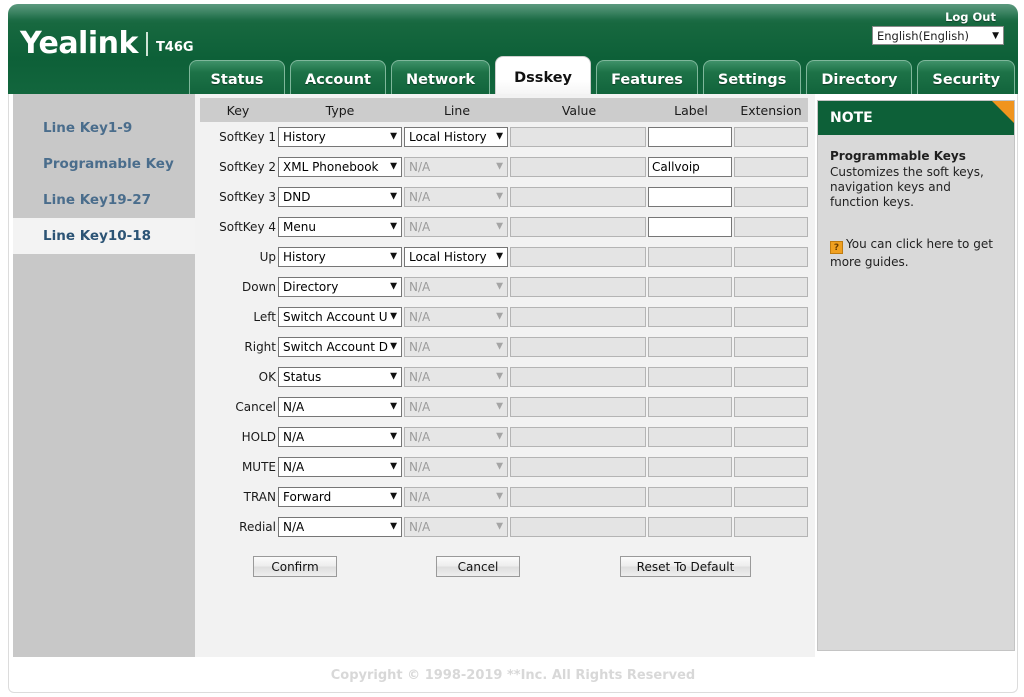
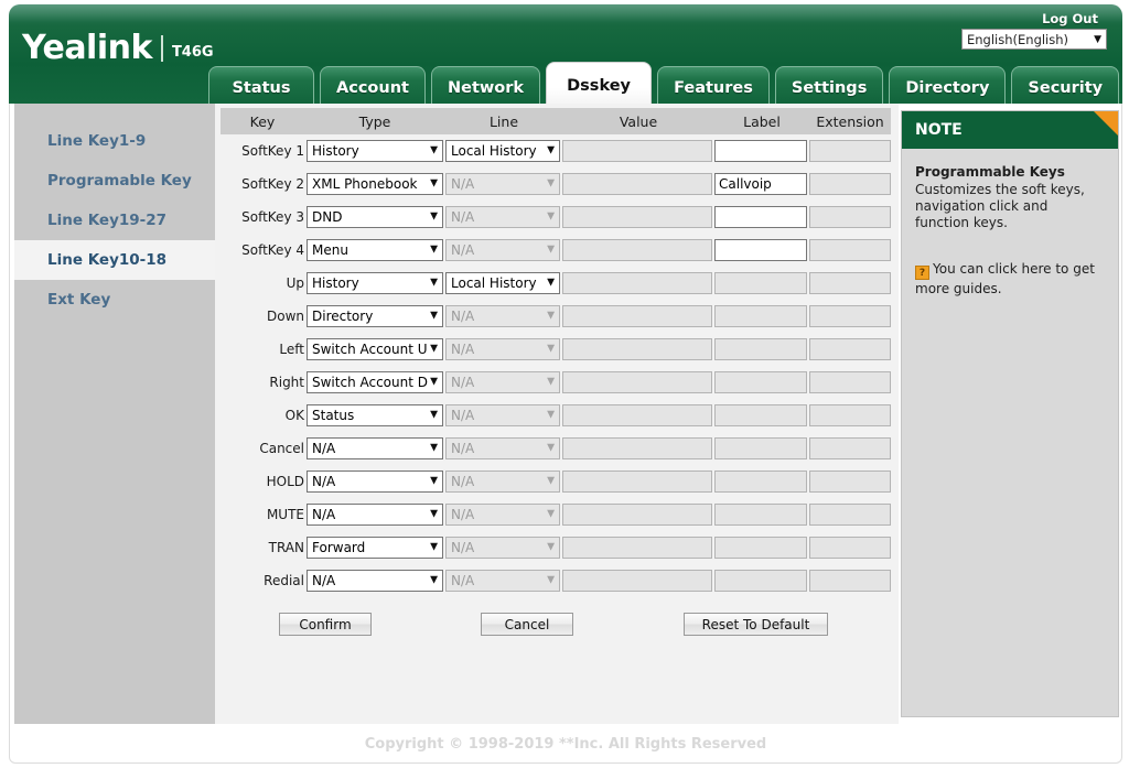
  Yealink T46G
  Log Out
  English(English)
  ▼
  Status
  Account
  Network
  Dsskey
  Features
  Settings
  Directory
  Security
  Line Key1-9
  Programable Key
  Line Key19-27
  Line Key10-18
+ Ext Key
  Key	Type	Line	Value	Label	Extension
  SoftKey 1	History ▼	Local History ▼
  SoftKey 2	XML Phonebook ▼	N/A ▼		Callvoip
  SoftKey 3	DND ▼	N/A ▼
  SoftKey 4	Menu ▼	N/A ▼
  Up	History ▼	Local History ▼
  Down	Directory ▼	N/A ▼
  Left	Switch Account U ▼	N/A ▼
  Right	Switch Account D ▼	N/A ▼
  OK	Status ▼	N/A ▼
  Cancel	N/A ▼	N/A ▼
  HOLD	N/A ▼	N/A ▼
  MUTE	N/A ▼	N/A ▼
  TRAN	Forward ▼	N/A ▼
  Redial	N/A ▼	N/A ▼
  Confirm
  Cancel
  Reset To Default
  NOTE
  Programmable Keys
- Customizes the soft keys, navigation keys and function keys.
+ Customizes the soft keys, navigation click and function keys.
  ? You can click here to get more guides.
  Copyright © 1998-2019 **Inc. All Rights Reserved
